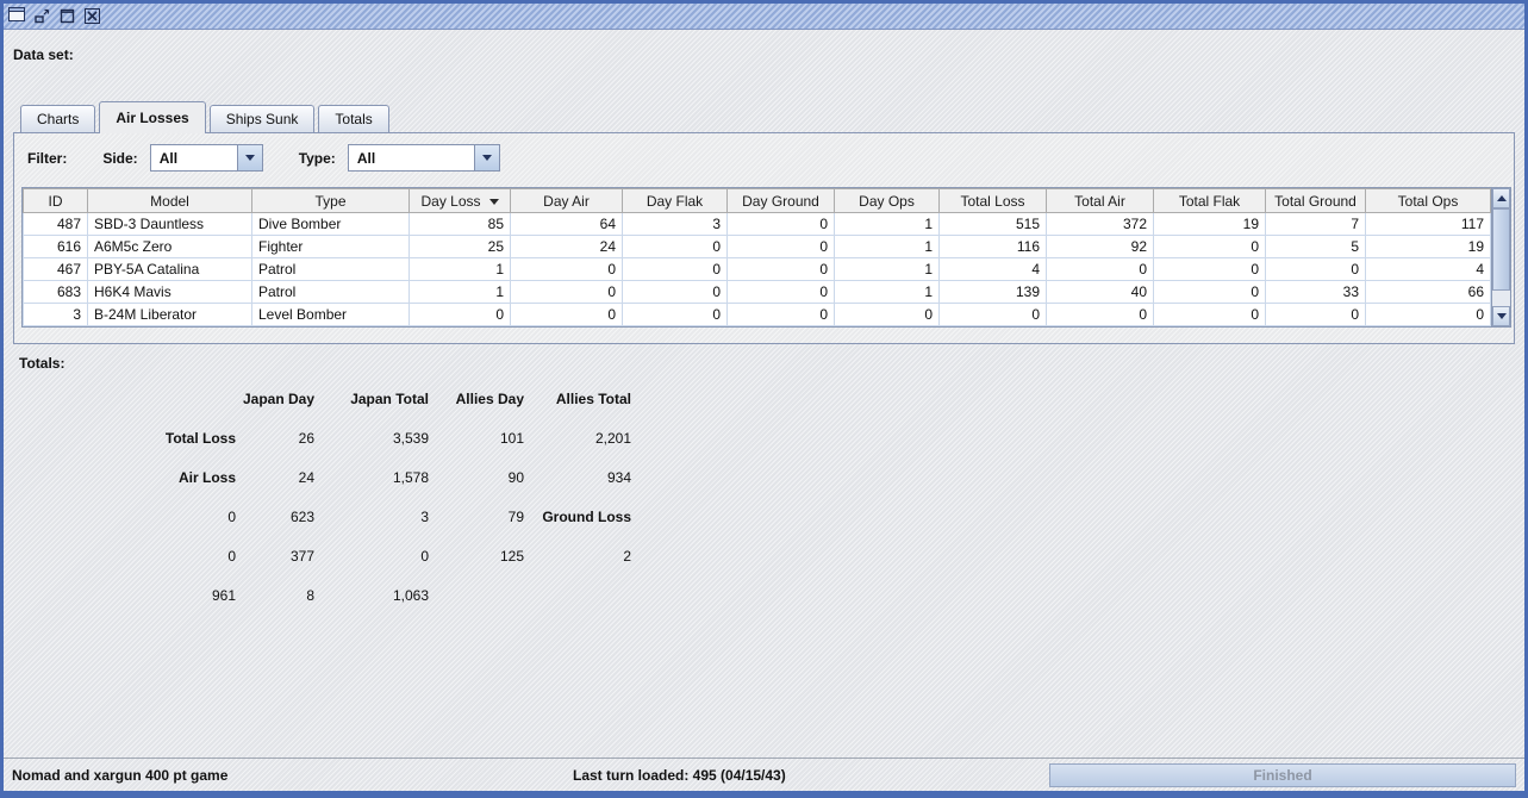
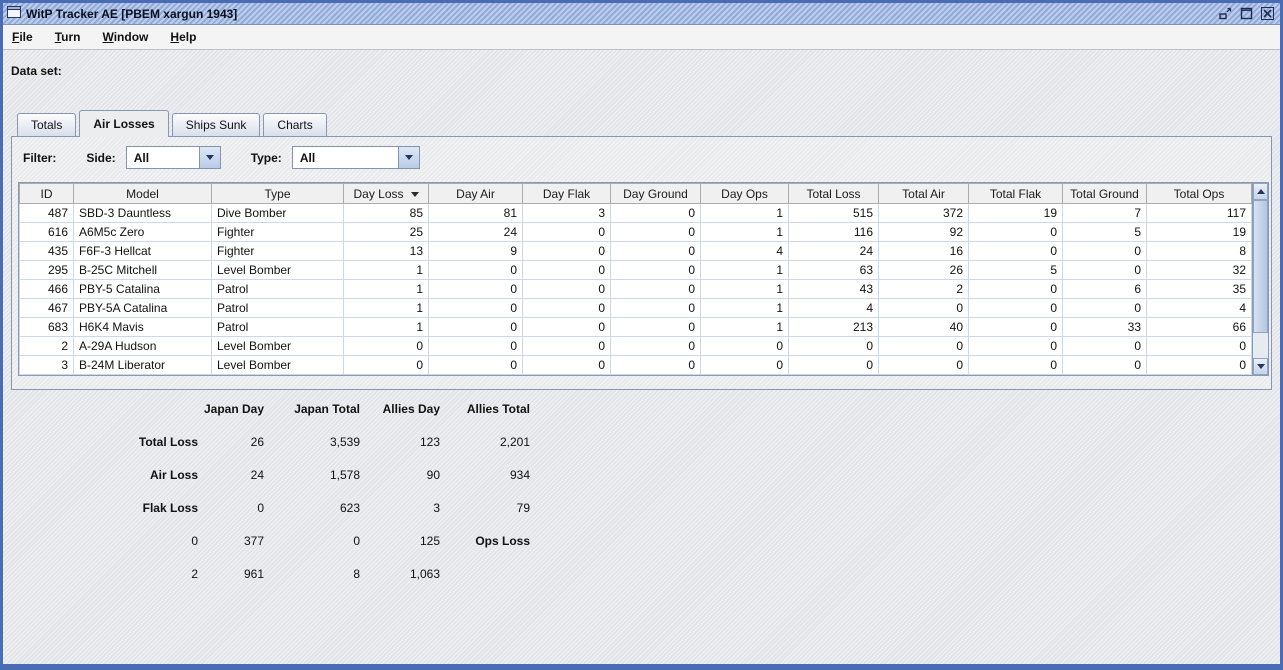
+ WitP Tracker AE [PBEM xargun 1943]
+ File
+ Turn
+ Window
+ Help
  Data set:
- Charts
+ Totals
  Air Losses
  Ships Sunk
- Totals
+ Charts
  Filter:
  Side:
  All
  Type:
  All
  ID	Model	Type	Day Loss	Day Air	Day Flak	Day Ground	Day Ops	Total Loss	Total Air	Total Flak	Total Ground	Total Ops
- 487	SBD-3 Dauntless	Dive Bomber	85	64	3	0	1	515	372	19	7	117
+ 487	SBD-3 Dauntless	Dive Bomber	85	81	3	0	1	515	372	19	7	117
  616	A6M5c Zero	Fighter	25	24	0	0	1	116	92	0	5	19
+ 435	F6F-3 Hellcat	Fighter	13	9	0	0	4	24	16	0	0	8
+ 295	B-25C Mitchell	Level Bomber	1	0	0	0	1	63	26	5	0	32
+ 466	PBY-5 Catalina	Patrol	1	0	0	0	1	43	2	0	6	35
  467	PBY-5A Catalina	Patrol	1	0	0	0	1	4	0	0	0	4
- 683	H6K4 Mavis	Patrol	1	0	0	0	1	139	40	0	33	66
+ 683	H6K4 Mavis	Patrol	1	0	0	0	1	213	40	0	33	66
+ 2	A-29A Hudson	Level Bomber	0	0	0	0	0	0	0	0	0	0
  3	B-24M Liberator	Level Bomber	0	0	0	0	0	0	0	0	0	0
- Totals:
  Japan Day
  Japan Total
  Allies Day
  Allies Total
  Total Loss
  26
  3,539
- 101
+ 123
  2,201
  Air Loss
  24
  1,578
  90
  934
+ Flak Loss
  0
  623
  3
  79
- Ground Loss
  0
  377
  0
  125
+ Ops Loss
  2
  961
  8
  1,063
- Nomad and xargun 400 pt game
- Last turn loaded: 495 (04/15/43)
- Finished
